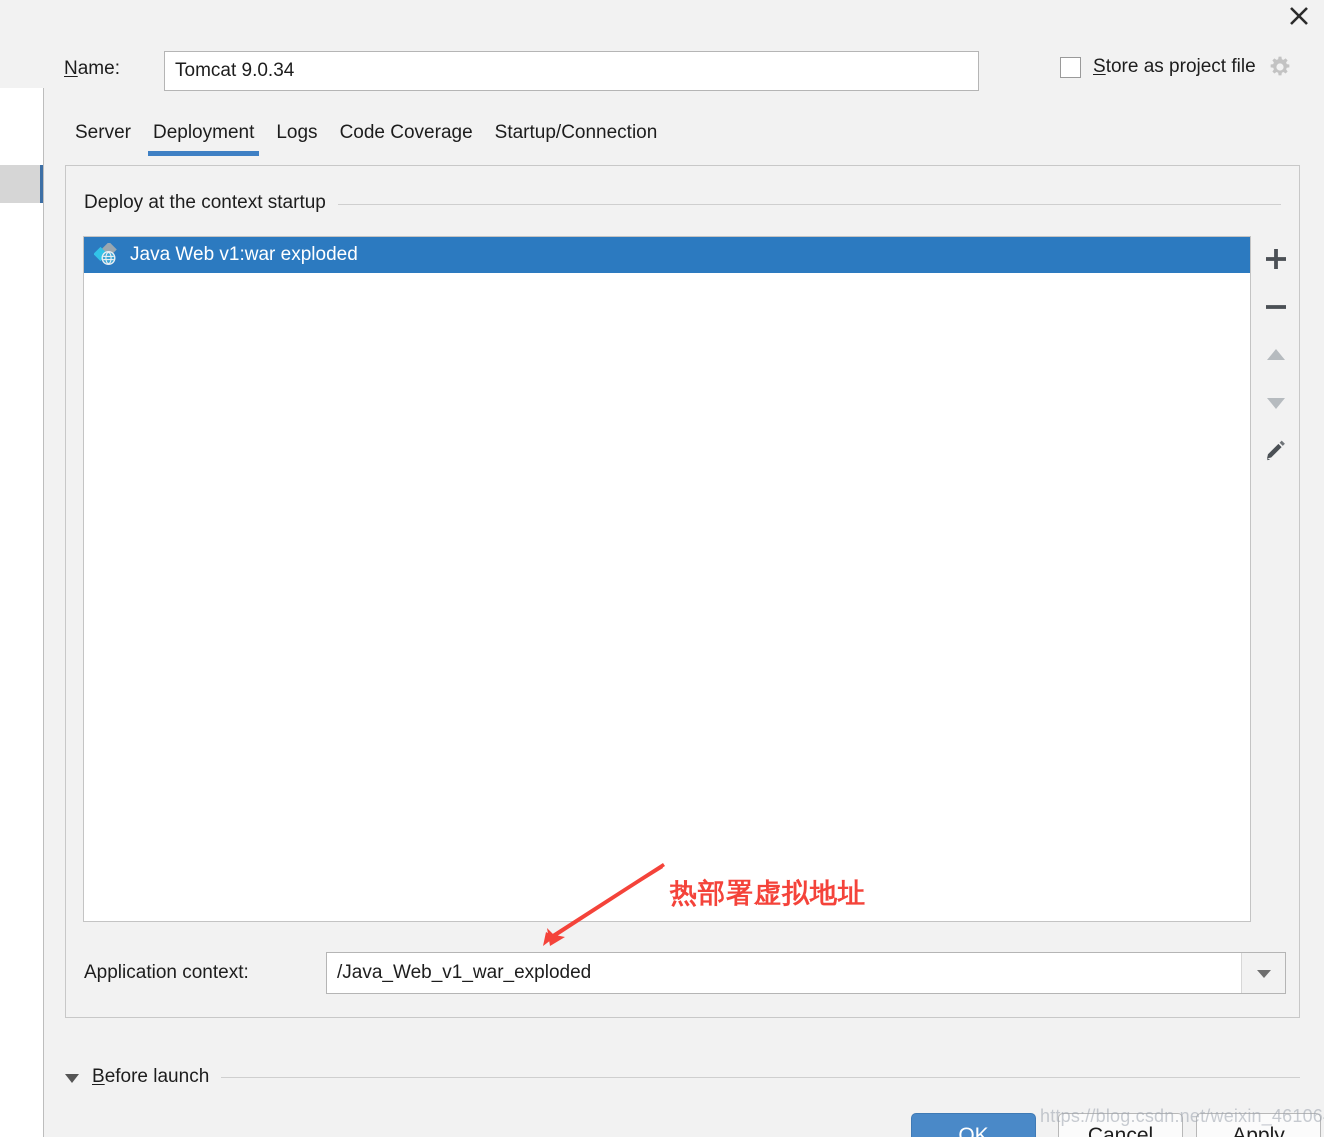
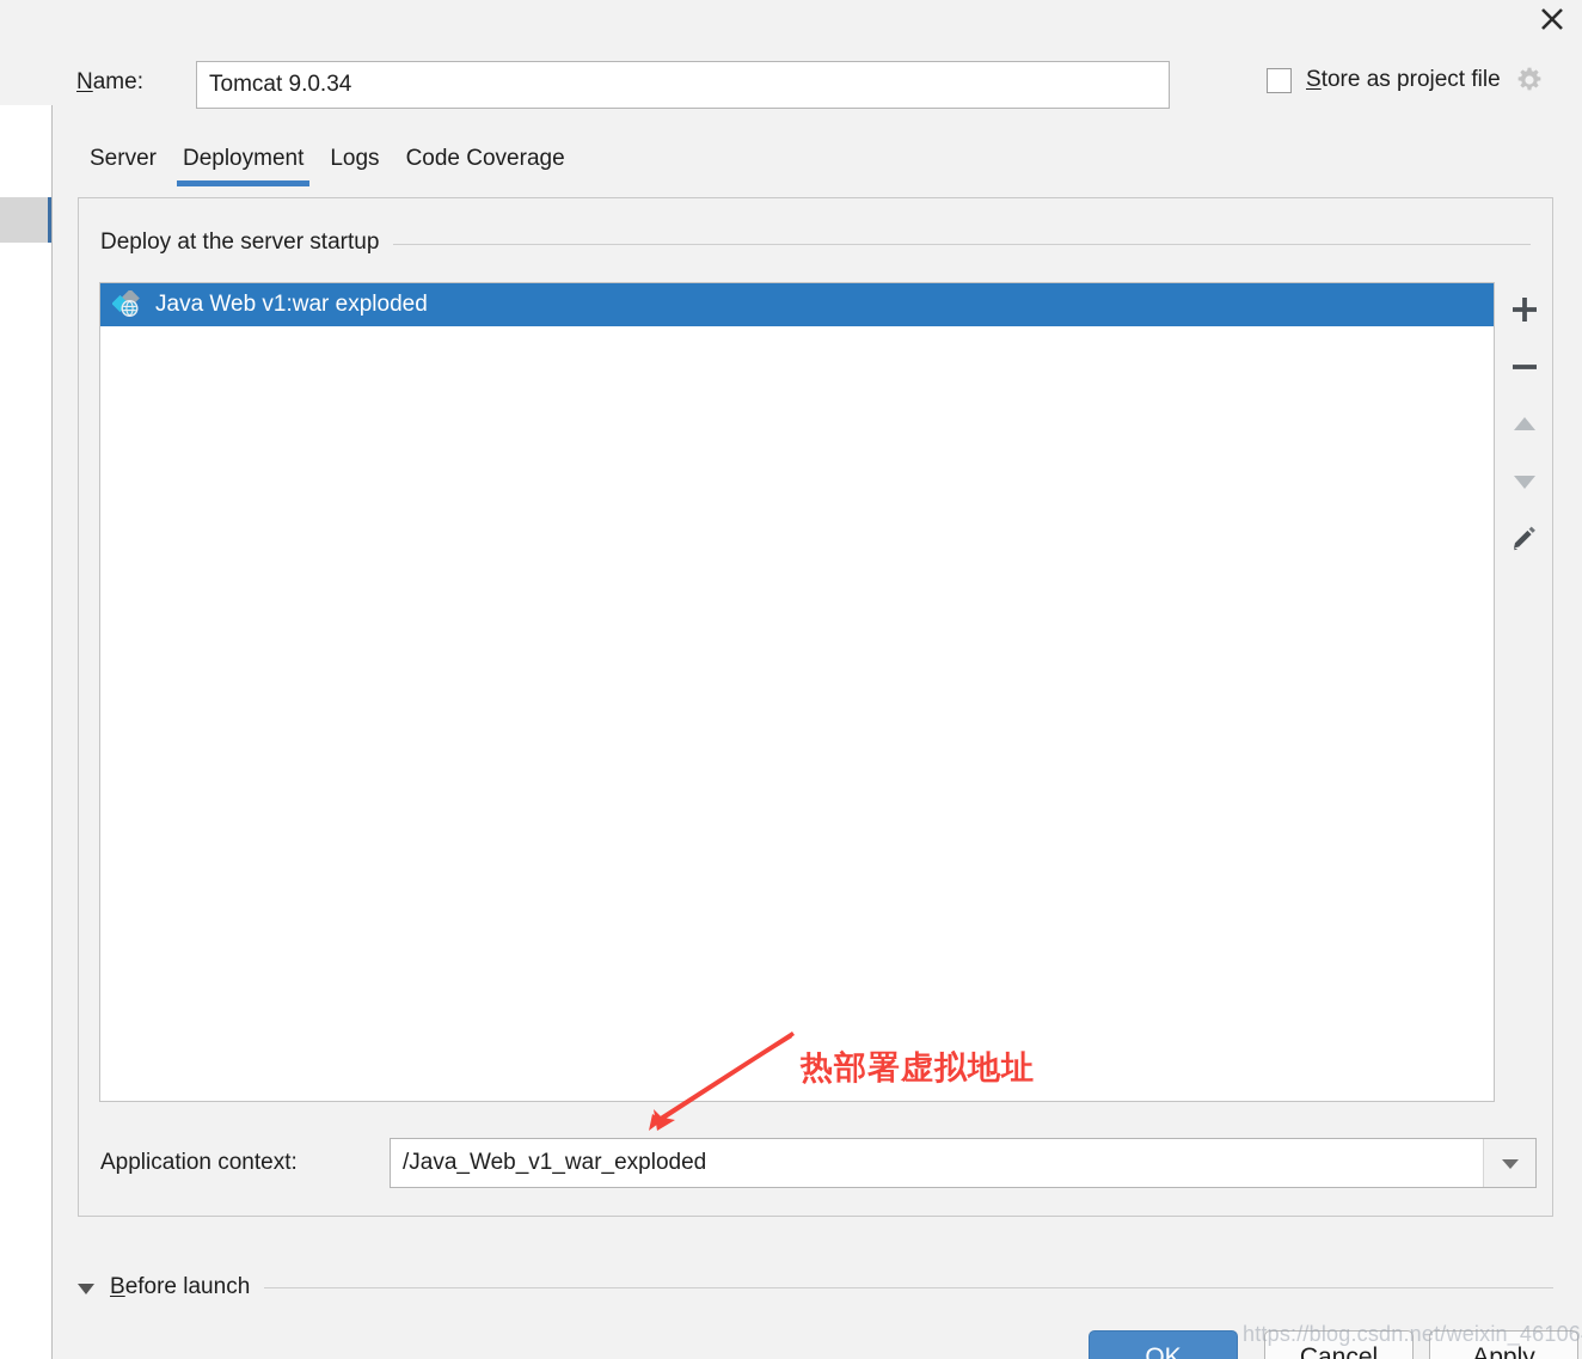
  Name:
  Tomcat 9.0.34
  Store as project file
  Server
  Deployment
  Logs
  Code Coverage
- Startup/Connection
- Deploy at the context startup
+ Deploy at the server startup
  Java Web v1:war exploded
  Application context:
  /Java_Web_v1_war_exploded
  热部署虚拟地址
  Before launch
  OK
  Cancel
  Apply
  https://blog.csdn.net/weixin_46106
